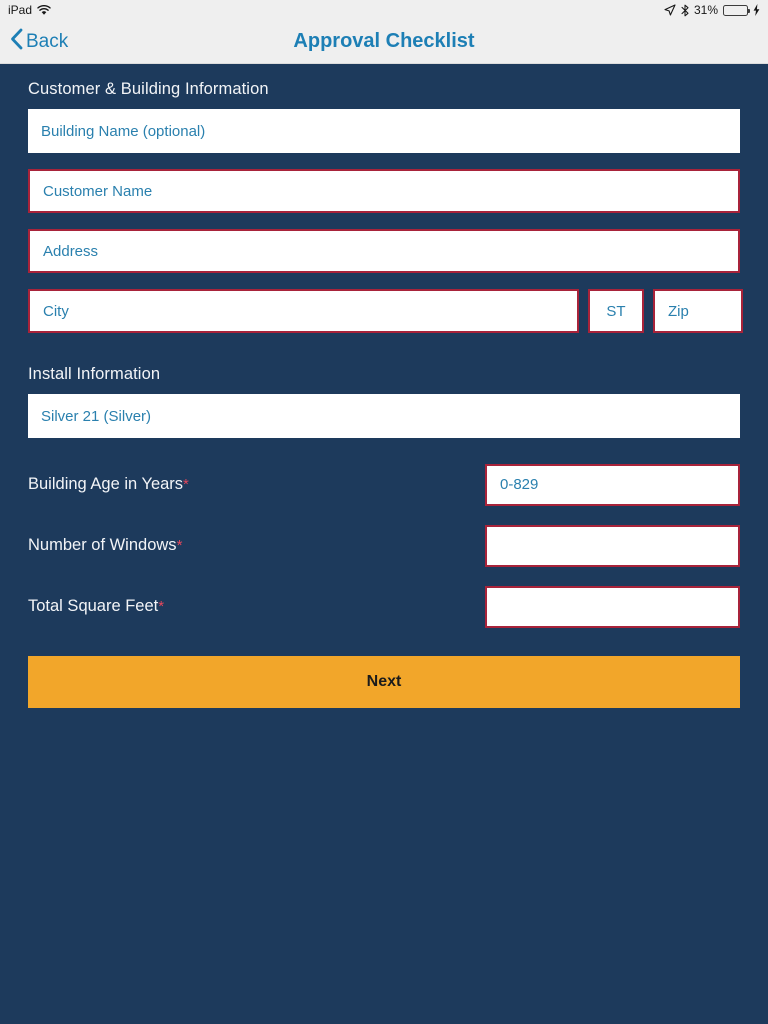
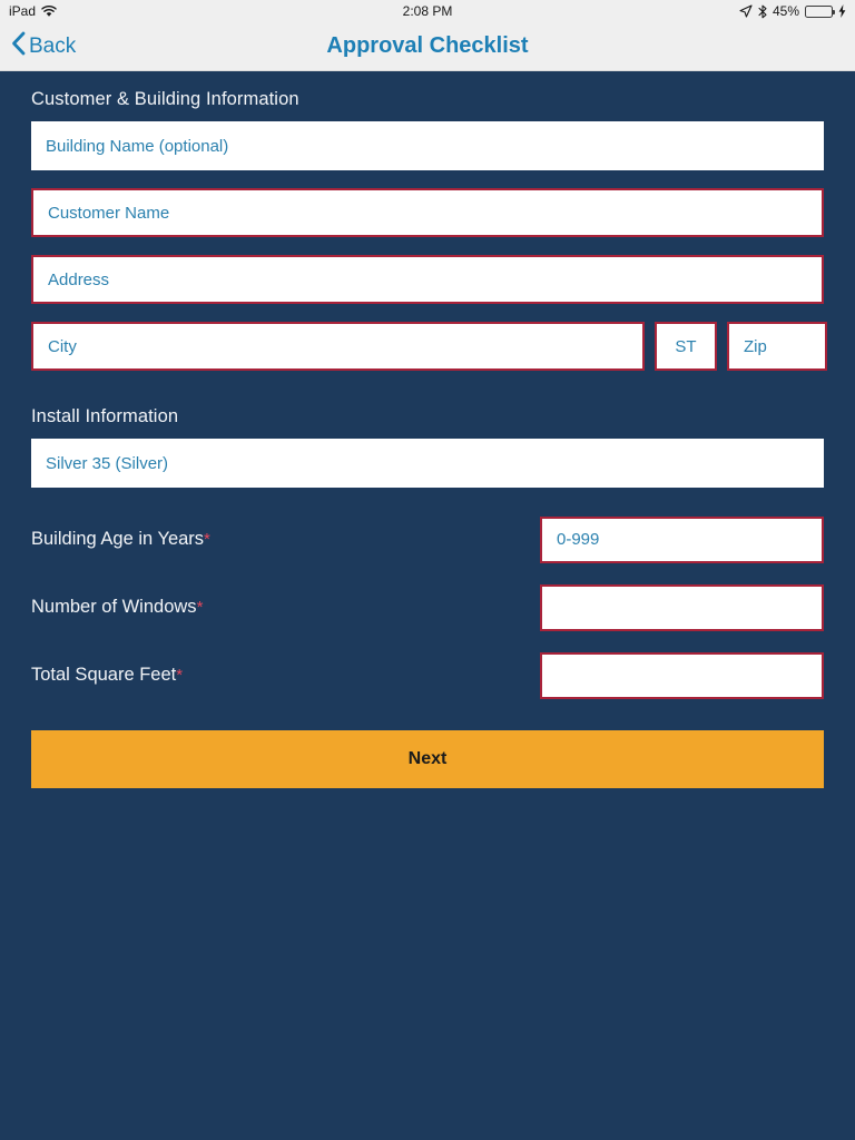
  iPad
+ 2:08 PM
- 31%
+ 45%
  Back
  Approval Checklist
  Customer & Building Information
  Building Name (optional)
  Customer Name
  Address
  City
  ST
  Zip
  Install Information
- Silver 21 (Silver)
+ Silver 35 (Silver)
  Building Age in Years*
- 0-829
+ 0-999
  Number of Windows*
  Total Square Feet*
  Next
